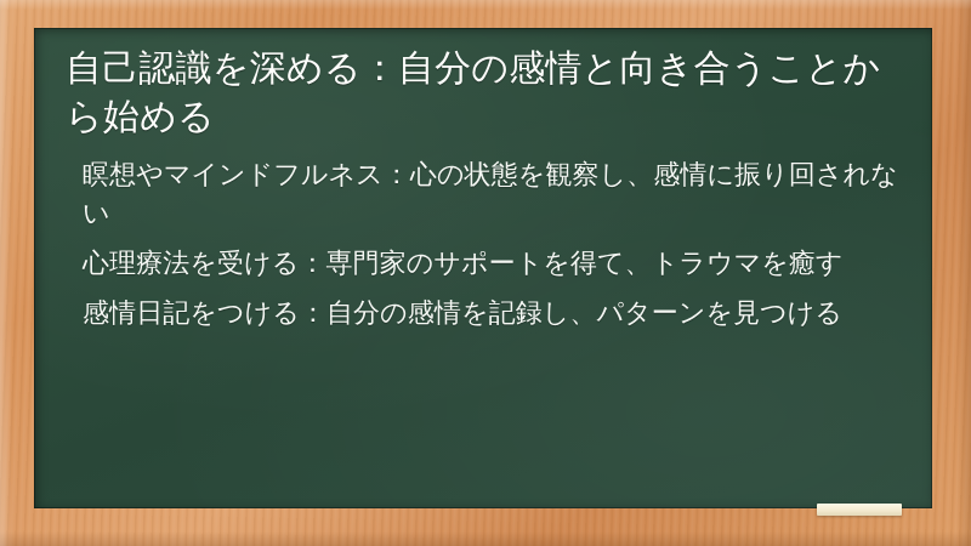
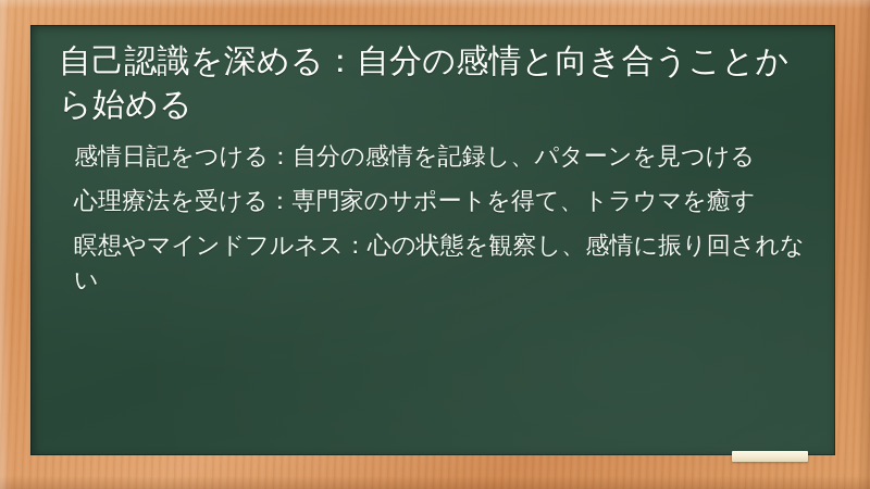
  自己認識を深める：自分の感情と向き合うことから始める
- 瞑想やマインドフルネス：心の状態を観察し、感情に振り回されない
+ 感情日記をつける：自分の感情を記録し、パターンを見つける
  心理療法を受ける：専門家のサポートを得て、トラウマを癒す
- 感情日記をつける：自分の感情を記録し、パターンを見つける
+ 瞑想やマインドフルネス：心の状態を観察し、感情に振り回されない
